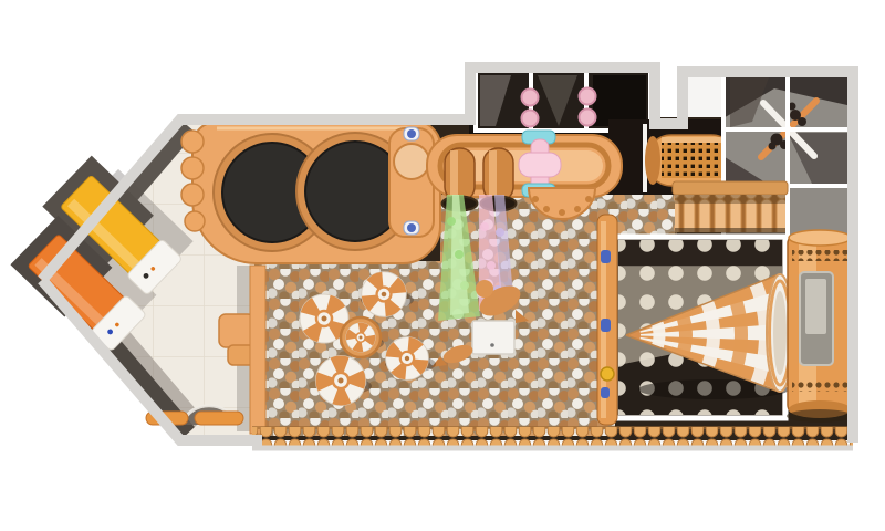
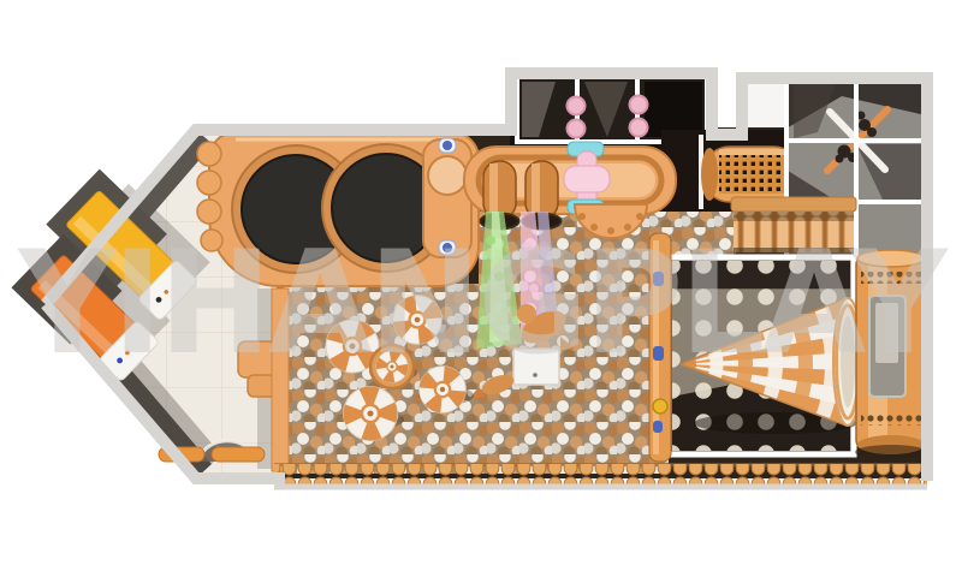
+ YIHANGPLAY
